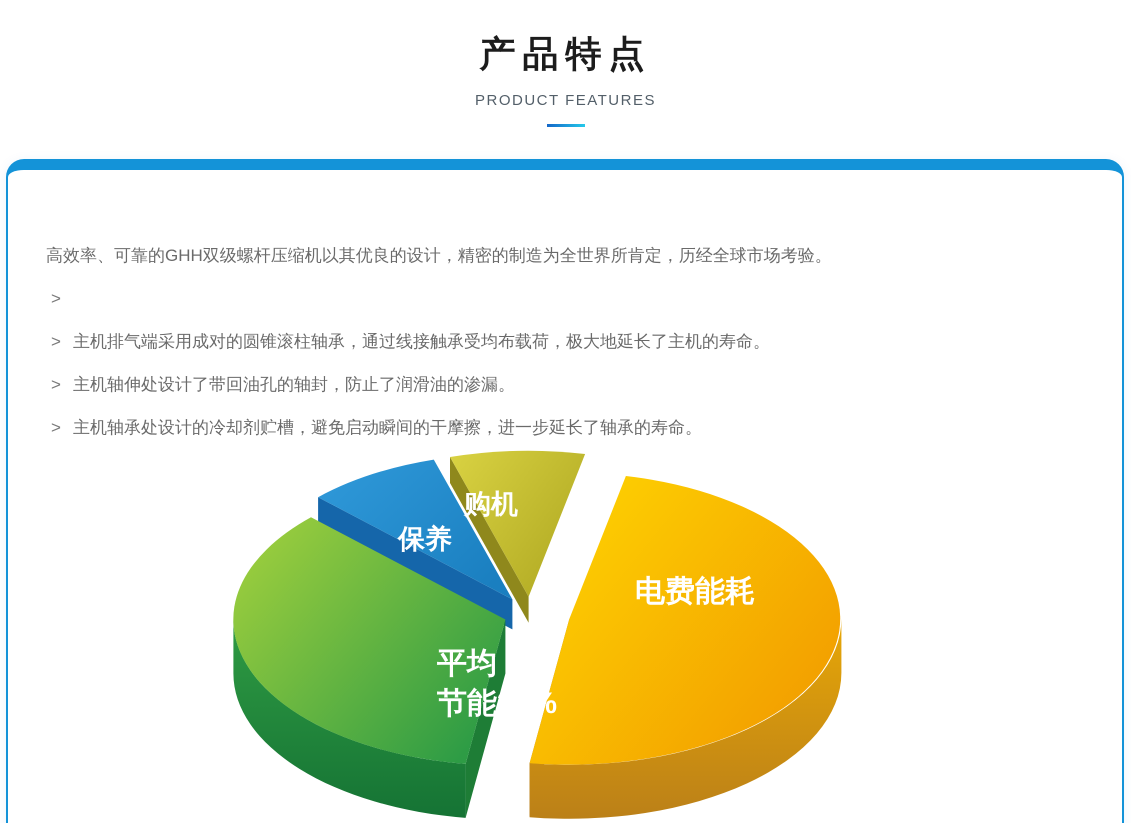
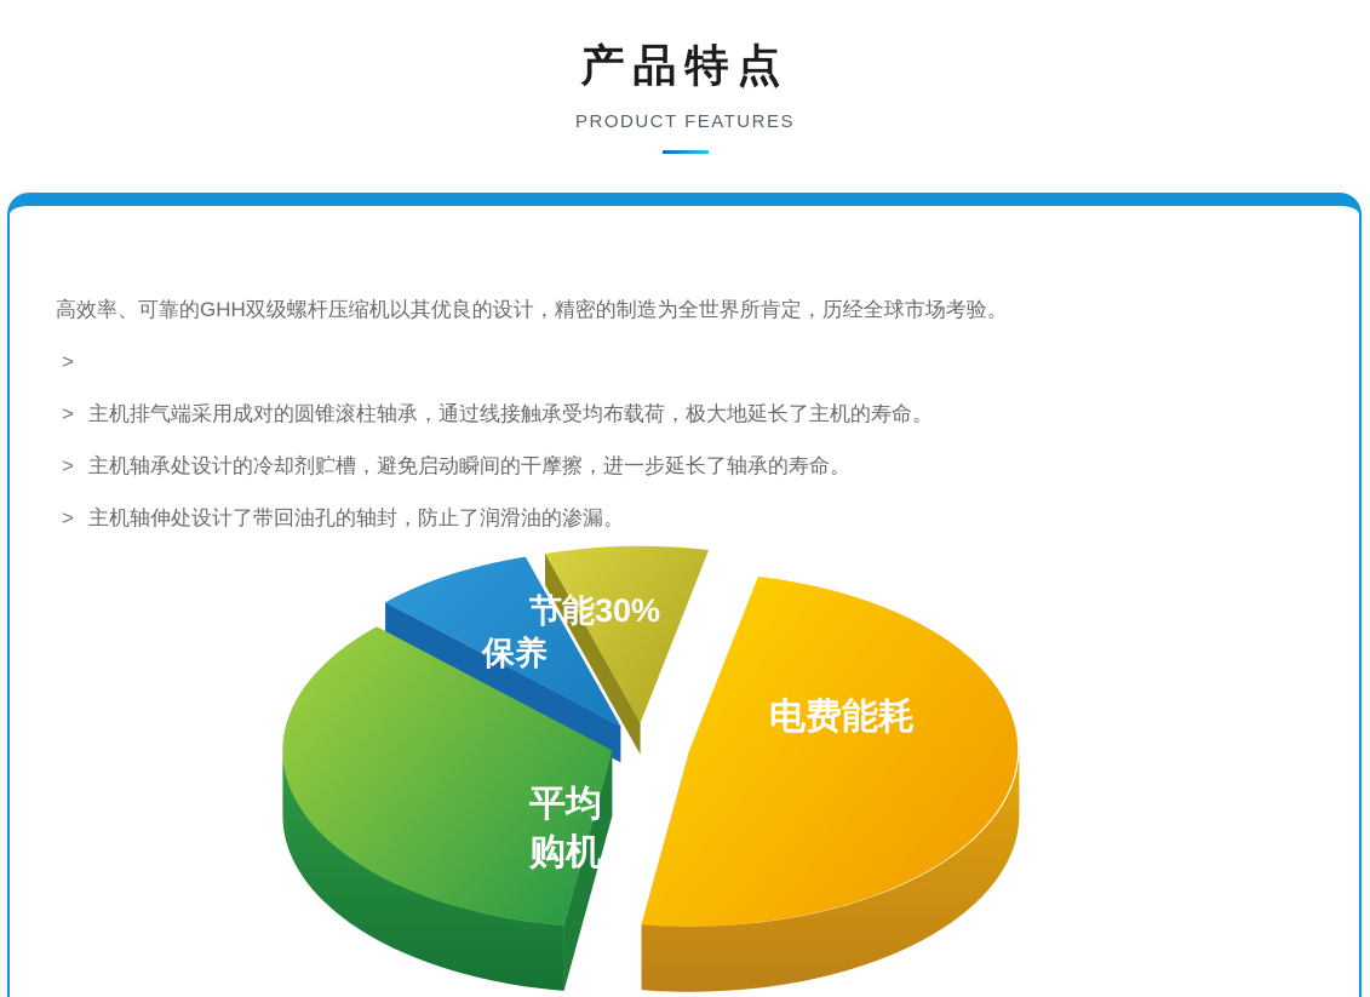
  产品特点
  PRODUCT FEATURES
  高效率、可靠的GHH双级螺杆压缩机以其优良的设计，精密的制造为全世界所肯定，历经全球市场考验。
  >
  >
  主机排气端采用成对的圆锥滚柱轴承，通过线接触承受均布载荷，极大地延长了主机的寿命。
  >
- 主机轴伸处设计了带回油孔的轴封，防止了润滑油的渗漏。
+ 主机轴承处设计的冷却剂贮槽，避免启动瞬间的干摩擦，进一步延长了轴承的寿命。
  >
- 主机轴承处设计的冷却剂贮槽，避免启动瞬间的干摩擦，进一步延长了轴承的寿命。
+ 主机轴伸处设计了带回油孔的轴封，防止了润滑油的渗漏。
  电费能耗
  平均
- 节能30%
+ 购机
  保养
- 购机
+ 节能30%
